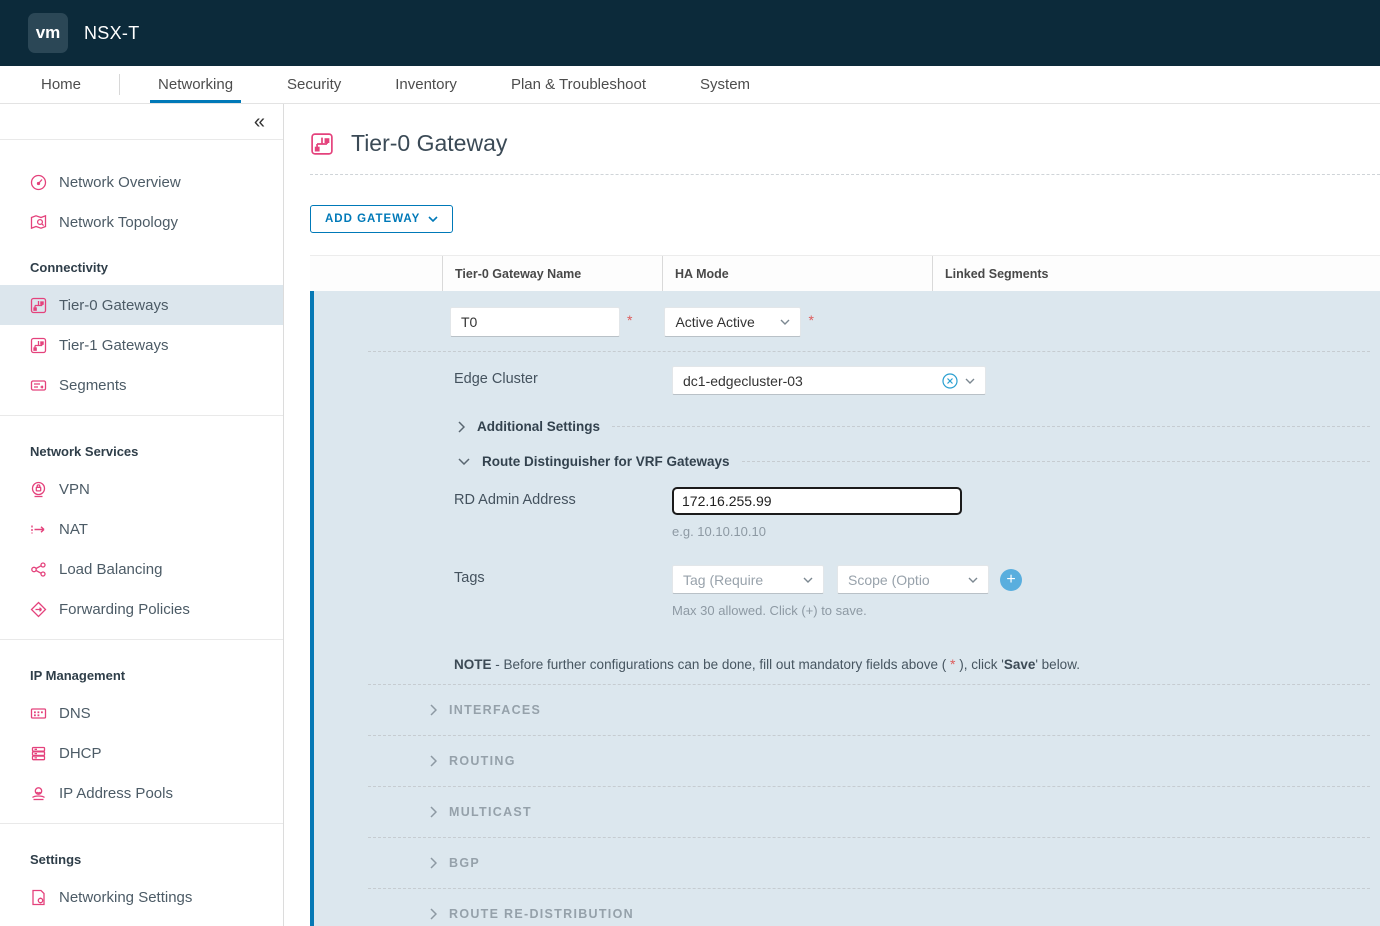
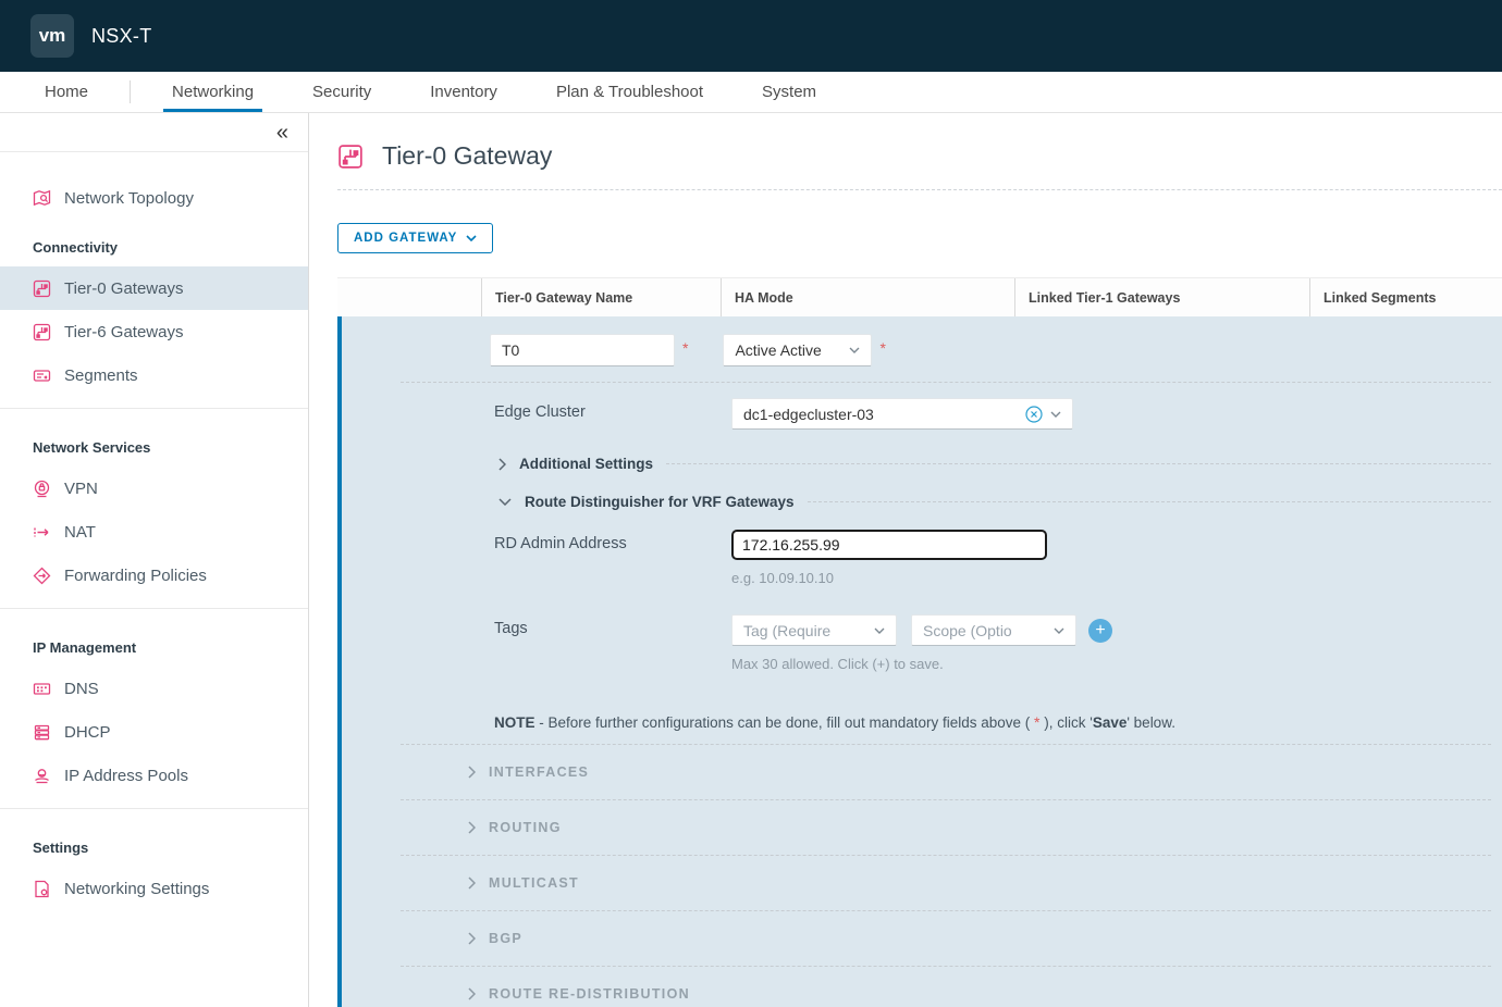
  vm
  NSX-T
  Home
  Networking
  Security
  Inventory
  Plan & Troubleshoot
  System
  «
- Network Overview
  Network Topology
  Connectivity
  Tier-0 Gateways
- Tier-1 Gateways
+ Tier-6 Gateways
  Segments
  Network Services
  VPN
  NAT
- Load Balancing
  Forwarding Policies
  IP Management
  DNS
  DHCP
  IP Address Pools
  Settings
  Networking Settings
  Tier-0 Gateway
  ADD GATEWAY
  Tier-0 Gateway Name
  HA Mode
+ Linked Tier-1 Gateways
  Linked Segments
  T0
  *
  Active Active
  *
  Edge Cluster
  dc1-edgecluster-03
  Additional Settings
  Route Distinguisher for VRF Gateways
  RD Admin Address
  172.16.255.99
- e.g. 10.10.10.10
+ e.g. 10.09.10.10
  Tags
  Tag (Require
  Scope (Optio
  +
  Max 30 allowed. Click (+) to save.
  NOTE - Before further configurations can be done, fill out mandatory fields above ( * ), click 'Save' below.
  INTERFACES
  ROUTING
  MULTICAST
  BGP
  ROUTE RE-DISTRIBUTION
